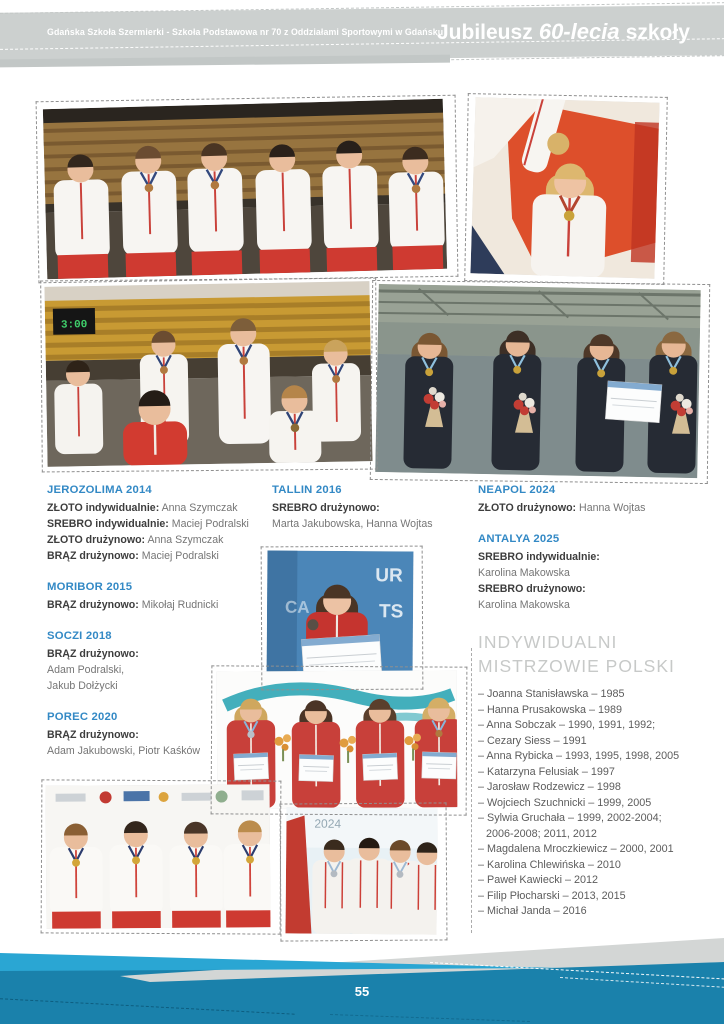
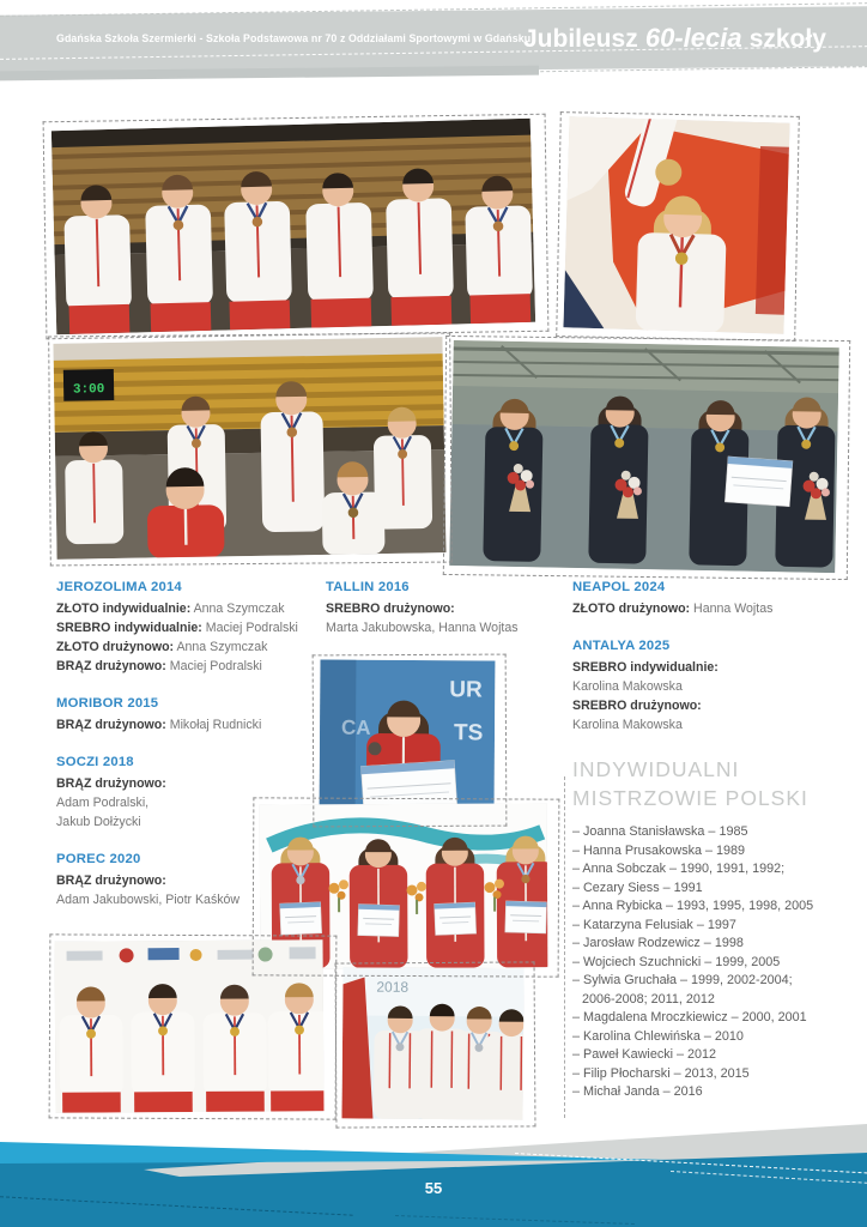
  Gdańska Szkoła Szermierki - Szkoła Podstawowa nr 70 z Oddziałami Sportowymi w Gdańsk
  Jubileusz 60-lecia szkoły
  3:00
  UR
  TS
  CA
- 2024
+ 2018
  JEROZOLIMA 2014
  ZŁOTO indywidualnie: Anna Szymczak
  SREBRO indywidualnie: Maciej Podralski
  ZŁOTO drużynowo: Anna Szymczak
  BRĄZ drużynowo: Maciej Podralski
  MORIBOR 2015
  BRĄZ drużynowo: Mikołaj Rudnicki
  SOCZI 2018
  BRĄZ drużynowo:
  Adam Podralski,
  Jakub Dołżycki
  POREC 2020
  BRĄZ drużynowo:
  Adam Jakubowski, Piotr Kaśków
  TALLIN 2016
  SREBRO drużynowo:
  Marta Jakubowska, Hanna Wojtas
  NEAPOL 2024
  ZŁOTO drużynowo: Hanna Wojtas
  ANTALYA 2025
  SREBRO indywidualnie:
  Karolina Makowska
  SREBRO drużynowo:
  Karolina Makowska
  INDYWIDUALNI
  MISTRZOWIE POLSKI
  – Joanna Stanisławska – 1985
  – Hanna Prusakowska – 1989
  – Anna Sobczak – 1990, 1991, 1992;
  – Cezary Siess – 1991
  – Anna Rybicka – 1993, 1995, 1998, 2005
  – Katarzyna Felusiak – 1997
  – Jarosław Rodzewicz – 1998
  – Wojciech Szuchnicki – 1999, 2005
  – Sylwia Gruchała – 1999, 2002-2004; 2006-2008; 2011, 2012
  – Magdalena Mroczkiewicz – 2000, 2001
  – Karolina Chlewińska – 2010
  – Paweł Kawiecki – 2012
  – Filip Płocharski – 2013, 2015
  – Michał Janda – 2016
  55
